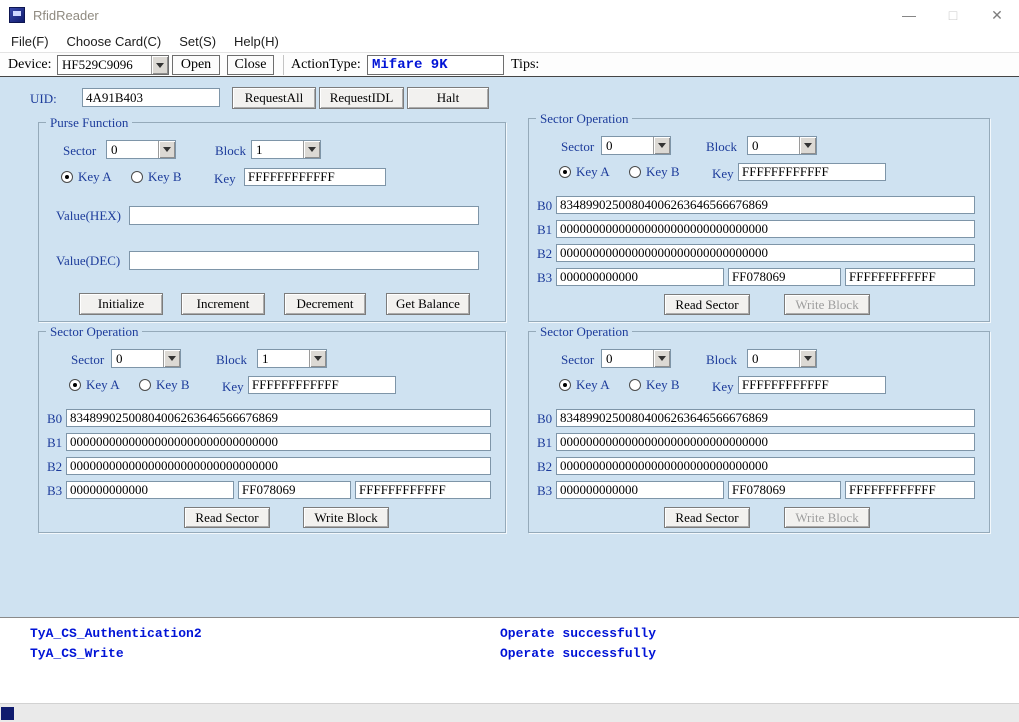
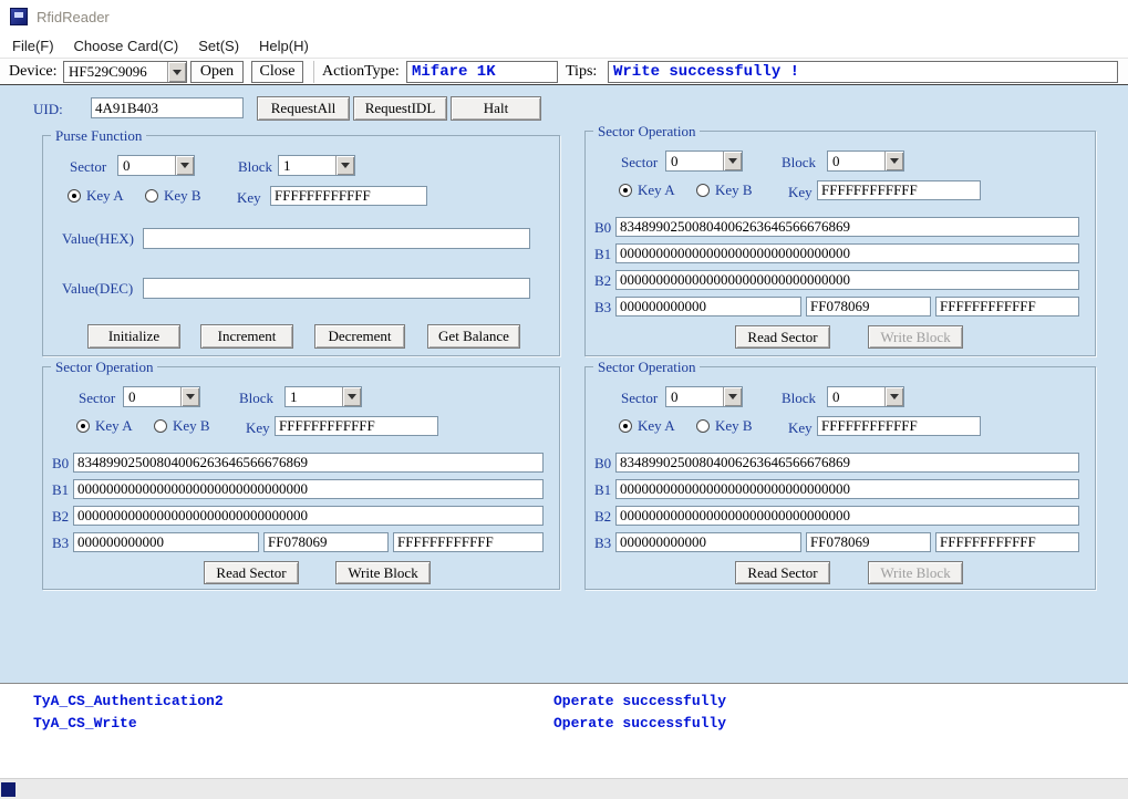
  RfidReader
- —
- □
- ✕
  File(F)
  Choose Card(C)
  Set(S)
  Help(H)
  Device:
  HF529C9096
  Open
  Close
  ActionType:
- Mifare 9K
+ Mifare 1K
  Tips:
+ Write successfully !
  UID:
  4A91B403
  RequestAll
  RequestIDL
  Halt
  Purse Function
  Sector
  0
  Block
  1
  Key A
  Key B
  Key
  FFFFFFFFFFFF
  Value(HEX)
  Value(DEC)
  Initialize
  Increment
  Decrement
  Get Balance
  Sector Operation
  Sector
  0
  Block
  0
  Key A
  Key B
  Key
  FFFFFFFFFFFF
  B0
  83489902500804006263646566676869
  B1
  00000000000000000000000000000000
  B2
  00000000000000000000000000000000
  B3
  000000000000
  FF078069
  FFFFFFFFFFFF
  Read Sector
  Write Block
  Sector Operation
  Sector
  0
  Block
  1
  Key A
  Key B
  Key
  FFFFFFFFFFFF
  B0
  83489902500804006263646566676869
  B1
  00000000000000000000000000000000
  B2
  00000000000000000000000000000000
  B3
  000000000000
  FF078069
  FFFFFFFFFFFF
  Read Sector
  Write Block
  Sector Operation
  Sector
  0
  Block
  0
  Key A
  Key B
  Key
  FFFFFFFFFFFF
  B0
  83489902500804006263646566676869
  B1
  00000000000000000000000000000000
  B2
  00000000000000000000000000000000
  B3
  000000000000
  FF078069
  FFFFFFFFFFFF
  Read Sector
  Write Block
  TyA_CS_Authentication2
  Operate successfully
  TyA_CS_Write
  Operate successfully
